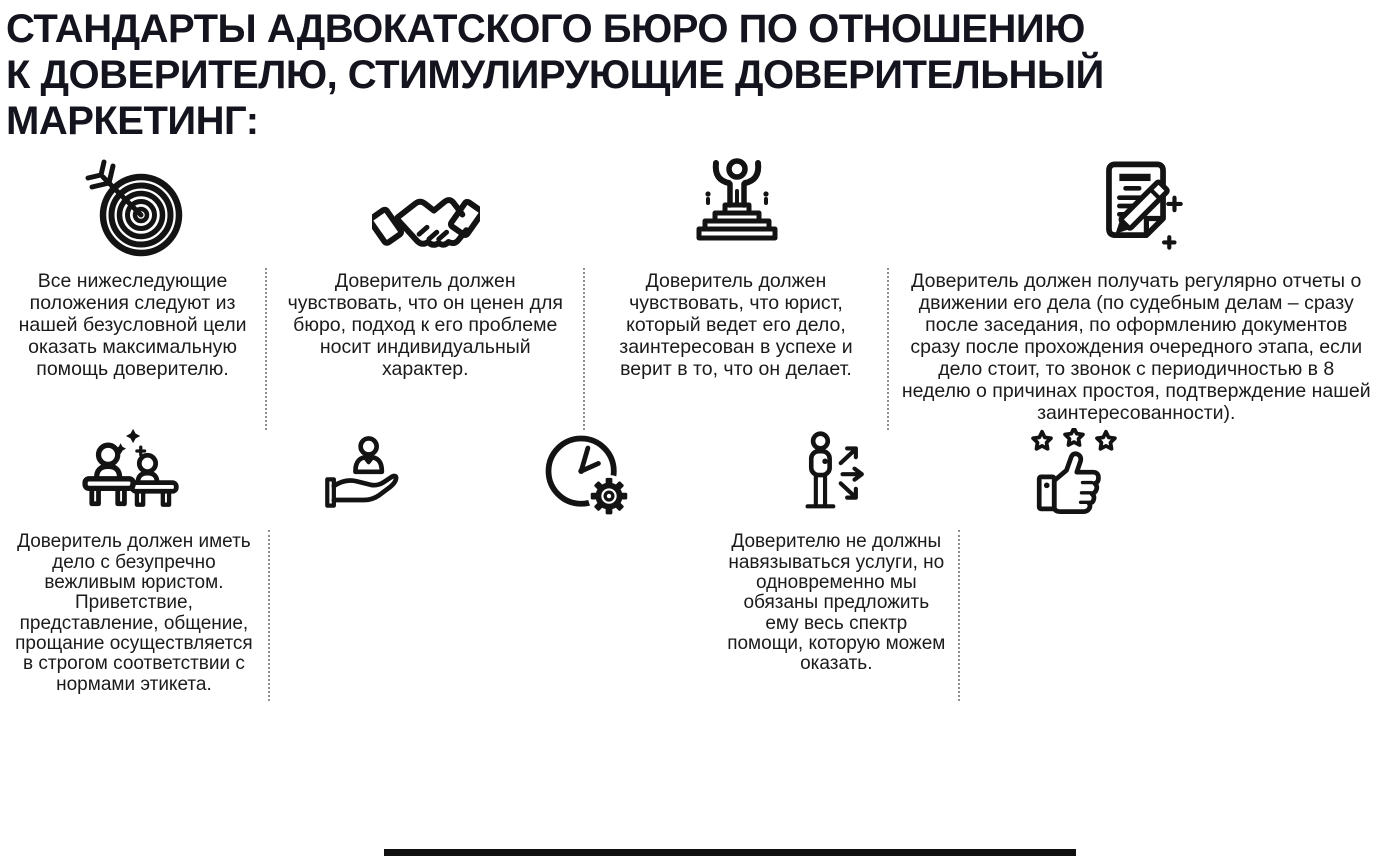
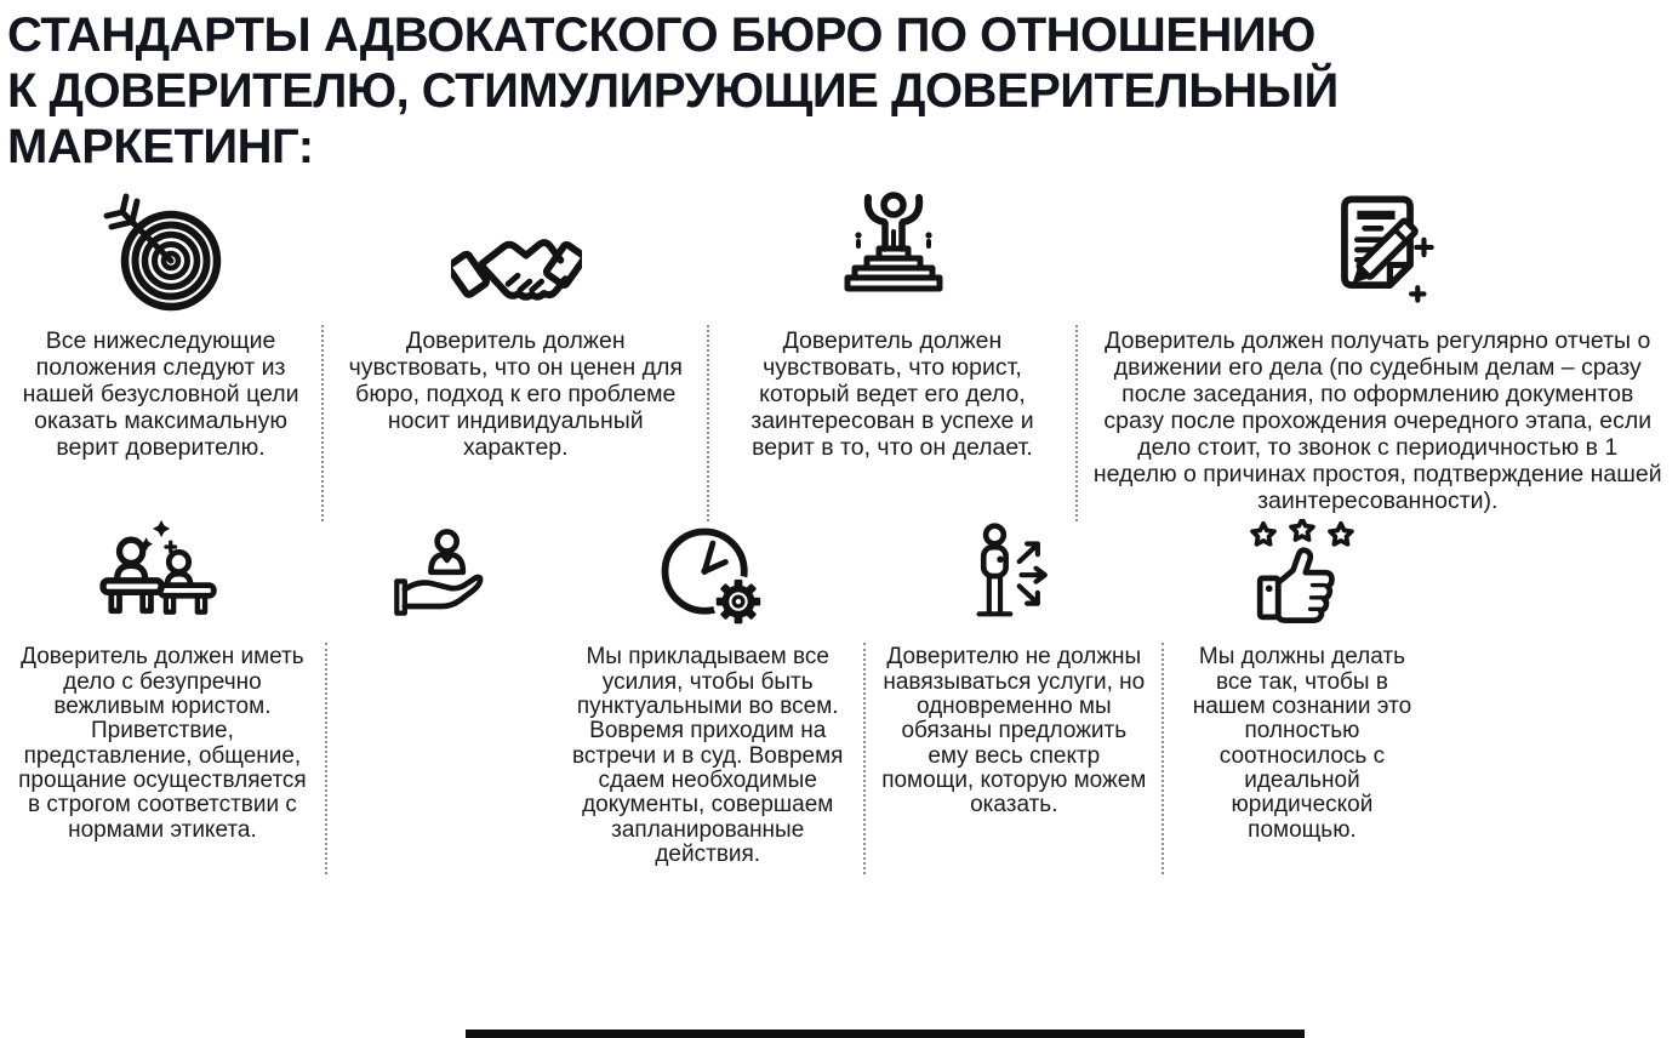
  СТАНДАРТЫ АДВОКАТСКОГО БЮРО ПО ОТНОШЕНИЮ
  К ДОВЕРИТЕЛЮ, СТИМУЛИРУЮЩИЕ ДОВЕРИТЕЛЬНЫЙ
  МАРКЕТИНГ:
- Все нижеследующие положения следуют из нашей безусловной цели оказать максимальную помощь доверителю.
+ Все нижеследующие положения следуют из нашей безусловной цели оказать максимальную верит доверителю.
  Доверитель должен чувствовать, что он ценен для бюро, подход к его проблеме носит индивидуальный характер.
  Доверитель должен чувствовать, что юрист, который ведет его дело, заинтересован в успехе и верит в то, что он делает.
- Доверитель должен получать регулярно отчеты о движении его дела (по судебным делам – сразу после заседания, по оформлению документов сразу после прохождения очередного этапа, если дело стоит, то звонок с периодичностью в 8 неделю о причинах простоя, подтверждение нашей заинтересованности).
+ Доверитель должен получать регулярно отчеты о движении его дела (по судебным делам – сразу после заседания, по оформлению документов сразу после прохождения очередного этапа, если дело стоит, то звонок с периодичностью в 1 неделю о причинах простоя, подтверждение нашей заинтересованности).
  Доверитель должен иметь дело с безупречно вежливым юристом. Приветствие, представление, общение, прощание осуществляется в строгом соответствии с нормами этикета.
+ Мы прикладываем все усилия, чтобы быть пунктуальными во всем. Вовремя приходим на встречи и в суд. Вовремя сдаем необходимые документы, совершаем запланированные действия.
  Доверителю не должны навязываться услуги, но одновременно мы обязаны предложить ему весь спектр помощи, которую можем оказать.
+ Мы должны делать все так, чтобы в нашем сознании это полностью соотносилось с идеальной юридической помощью.
